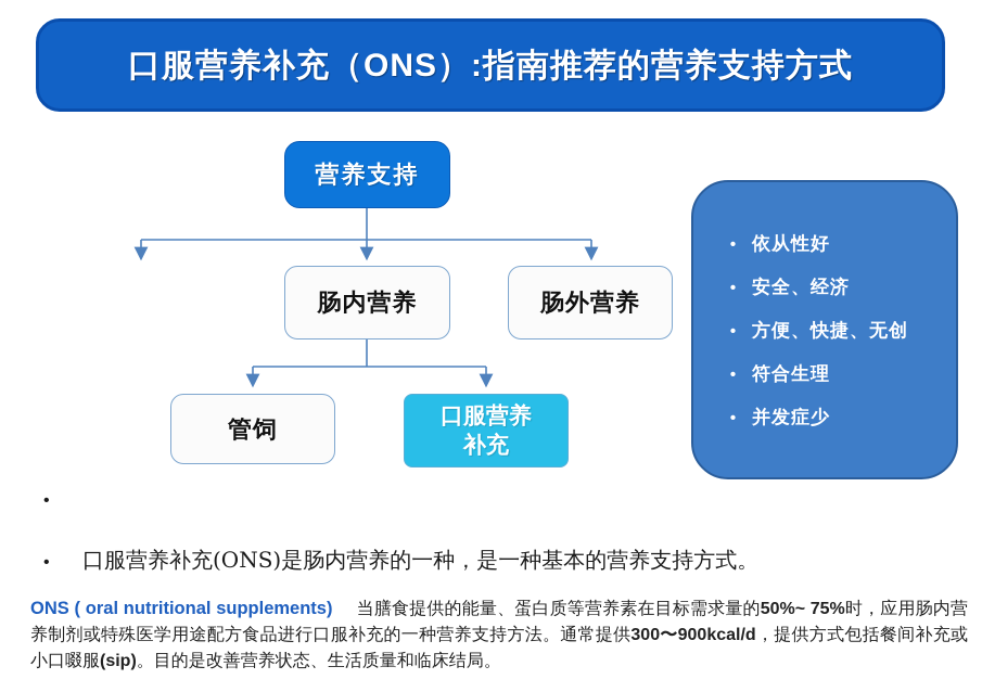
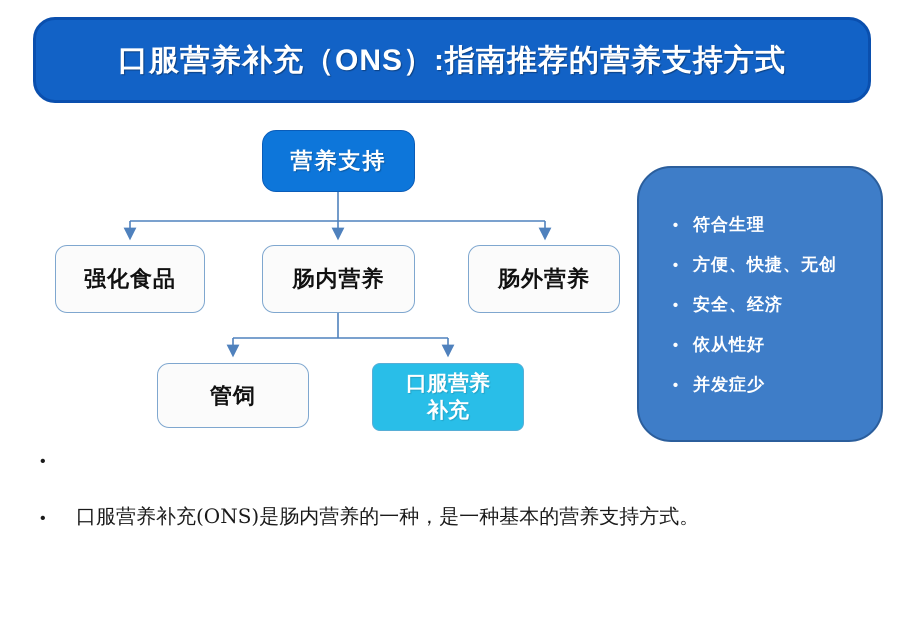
  口服营养补充（ONS）:指南推荐的营养支持方式
  营养支持
+ 强化食品
  肠内营养
  肠外营养
  管饲
  口服营养
  补充
  •
- 依从性好
+ 符合生理
  •
- 安全、经济
+ 方便、快捷、无创
  •
- 方便、快捷、无创
+ 安全、经济
  •
- 符合生理
+ 依从性好
  •
  并发症少
  •
  •
  口服营养补充(ONS)是肠内营养的一种，是一种基本的营养支持方式。
- ONS ( oral nutritional supplements) 当膳食提供的能量、蛋白质等营养素在目标需求量的50%~ 75%时，应用肠内营养制剂或特殊医学用途配方食品进行口服补充的一种营养支持方法。通常提供300〜900kcal/d，提供方式包括餐间补充或小口啜服(sip)。目的是改善营养状态、生活质量和临床结局。
